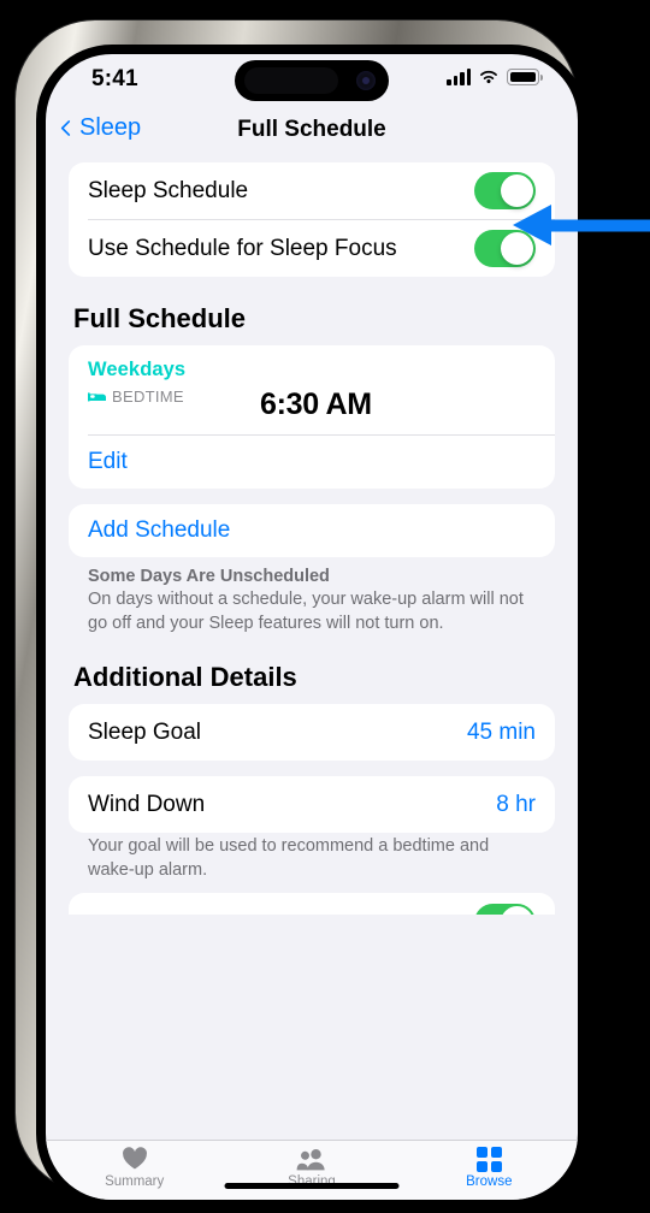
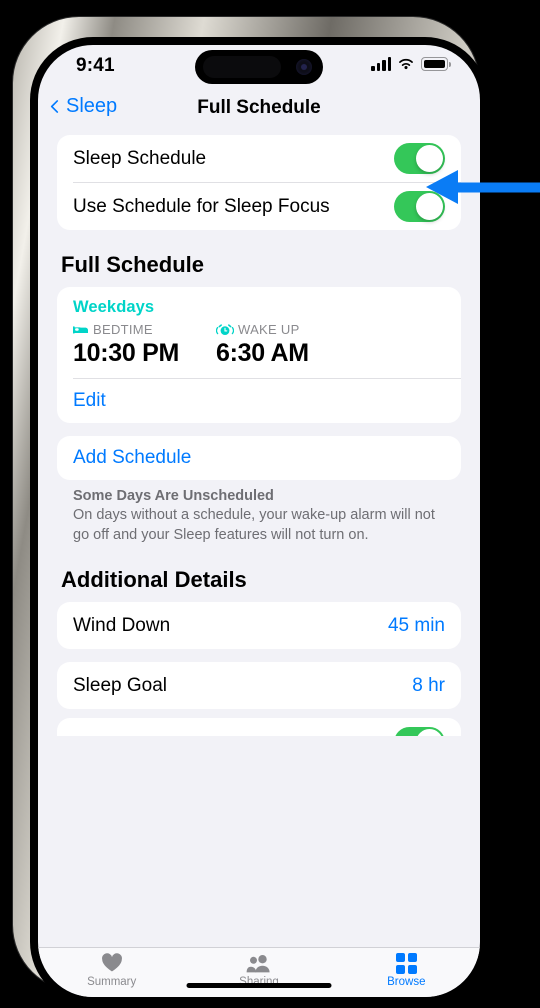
- 5:41
+ 9:41
  Sleep
  Full Schedule
  Sleep Schedule
  Use Schedule for Sleep Focus
  Full Schedule
  Weekdays
  BEDTIME
+ 10:30 PM
+ WAKE UP
  6:30 AM
  Edit
  Add Schedule
  Some Days Are Unscheduled
  On days without a schedule, your wake-up alarm will not go off and your Sleep features will not turn on.
  Additional Details
- Sleep Goal
+ Wind Down
  45 min
- Wind Down
+ Sleep Goal
  8 hr
- Your goal will be used to recommend a bedtime and wake-up alarm.
  Summary
  Sharing
  Browse
